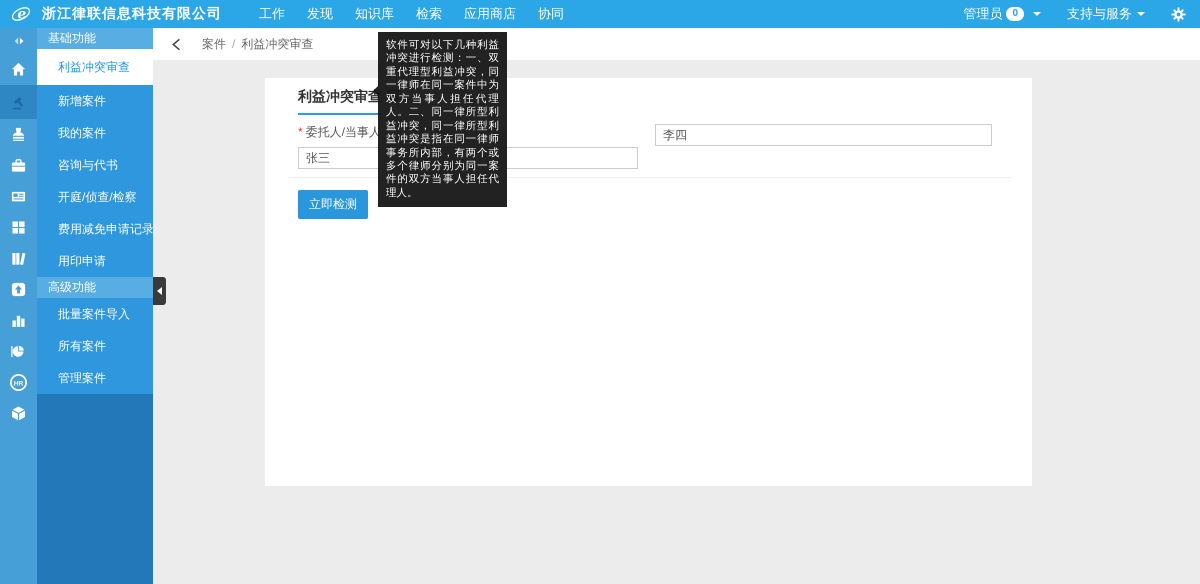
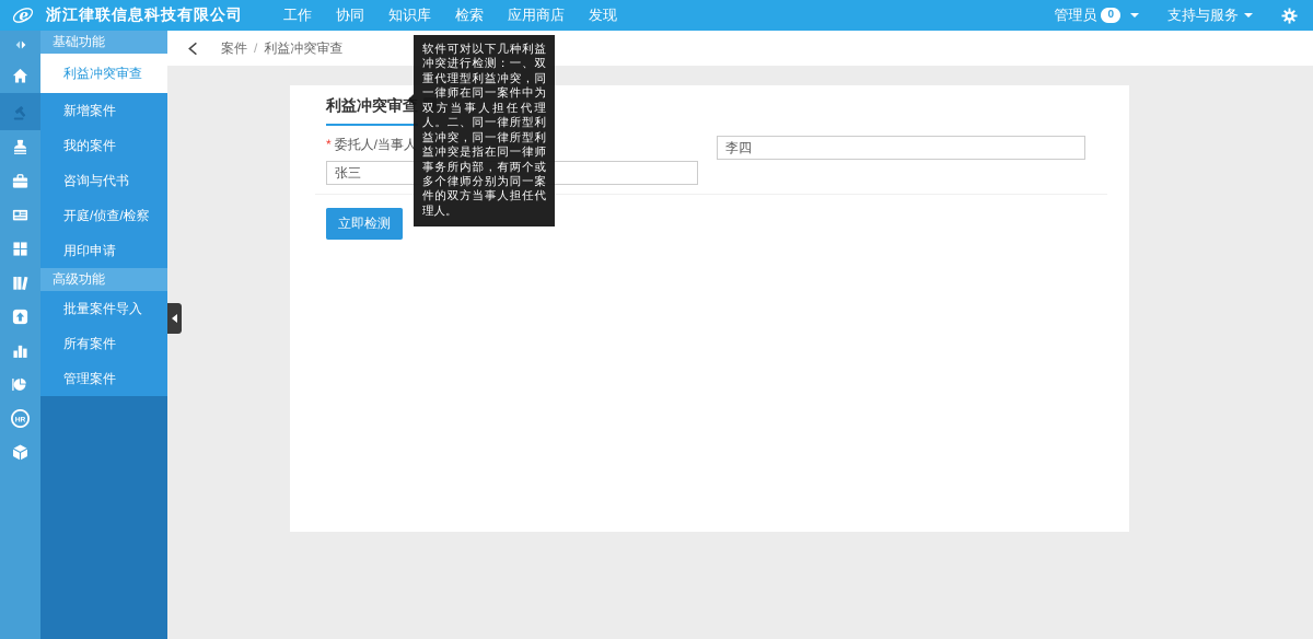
  e
  浙江律联信息科技有限公司
  工作
- 发现
+ 协同
  知识库
  检索
  应用商店
- 协同
+ 发现
  管理员
  0
  支持与服务
  基础功能
  利益冲突审查
  新增案件
  我的案件
  咨询与代书
  开庭/侦查/检察
- 费用减免申请记录
  用印申请
  高级功能
  批量案件导入
  所有案件
  管理案件
  案件
  /
  利益冲突审查
  利益冲突审查
  * 委托人/当事人
  张三
  李四
  立即检测
  软件可对以下几种利益冲突进行检测：一、双重代理型利益冲突，同一律师在同一案件中为双方当事人担任代理人。二、同一律所型利益冲突，同一律所型利益冲突是指在同一律师事务所内部，有两个或多个律师分别为同一案件的双方当事人担任代理人。
